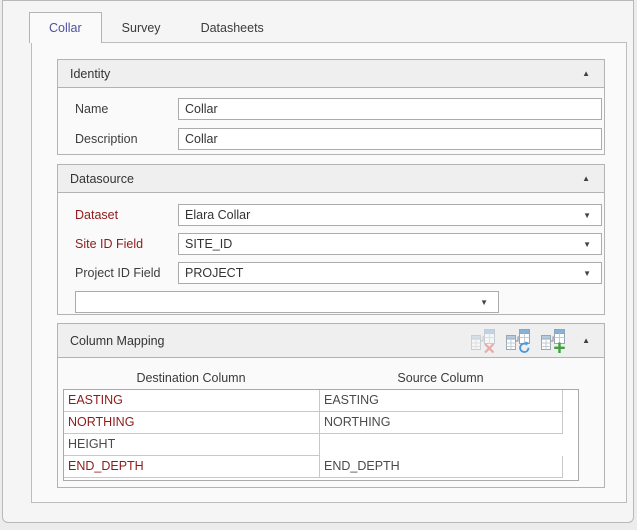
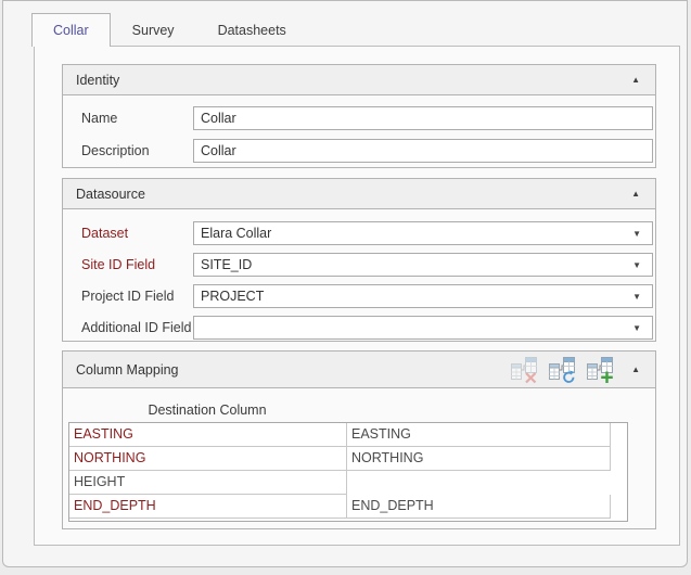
  Collar
  Survey
  Datasheets
  Identity
  ▲
  Name
  Collar
  Description
  Collar
  Datasource
  ▲
  Dataset
  Elara Collar
  ▼
  Site ID Field
  SITE_ID
  ▼
  Project ID Field
  PROJECT
  ▼
+ Additional ID Field
  ▼
  Column Mapping
  ▲
  Destination Column
- Source Column
  EASTING
  EASTING
  NORTHING
  NORTHING
  HEIGHT
  END_DEPTH
  END_DEPTH
